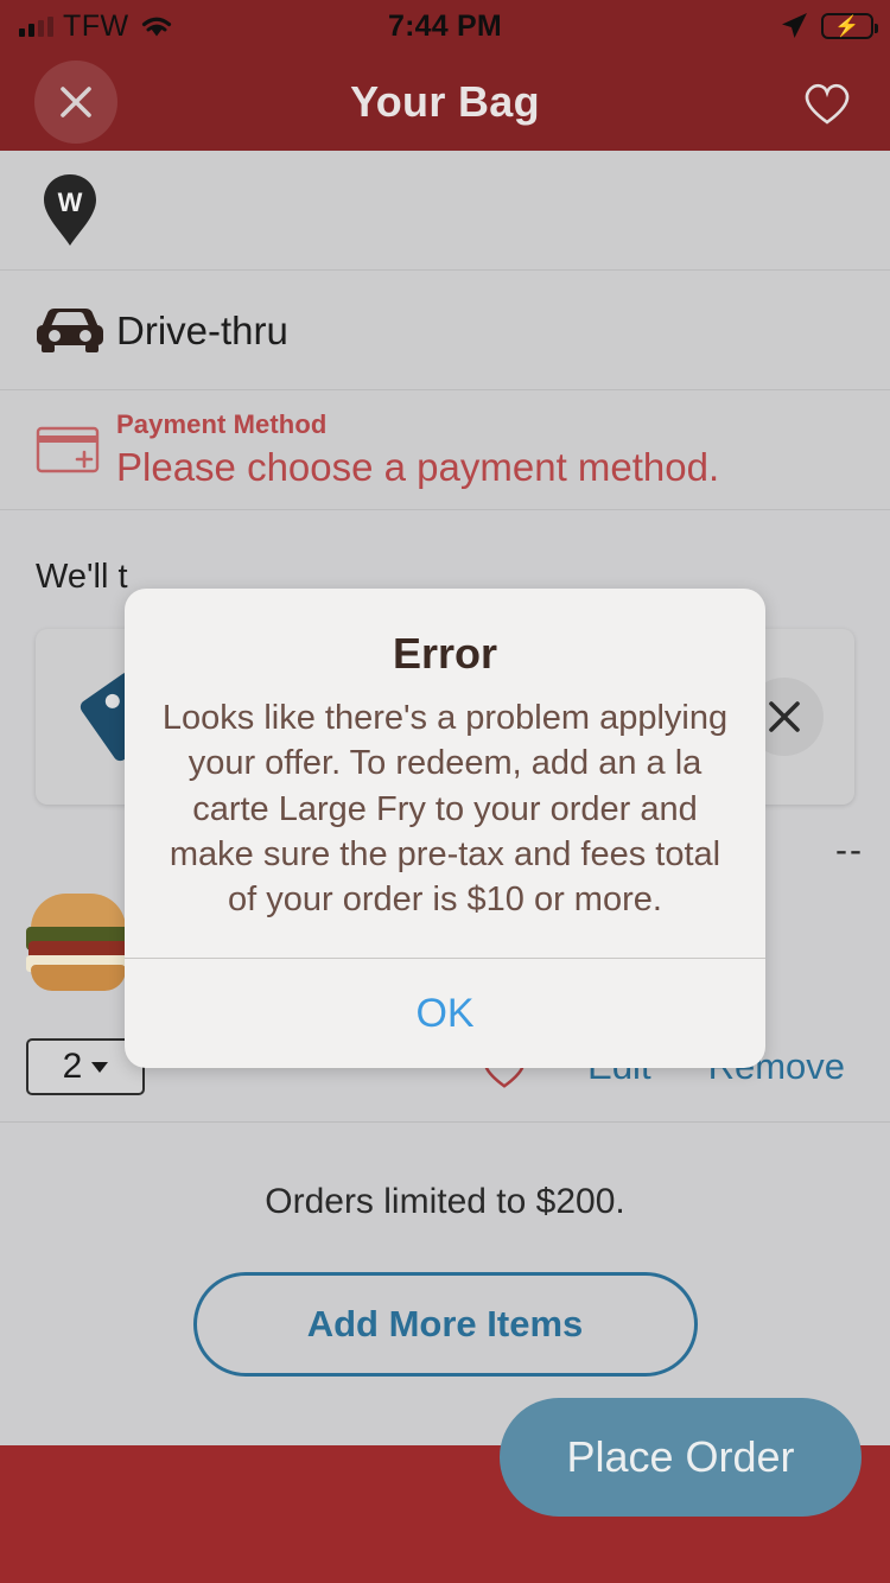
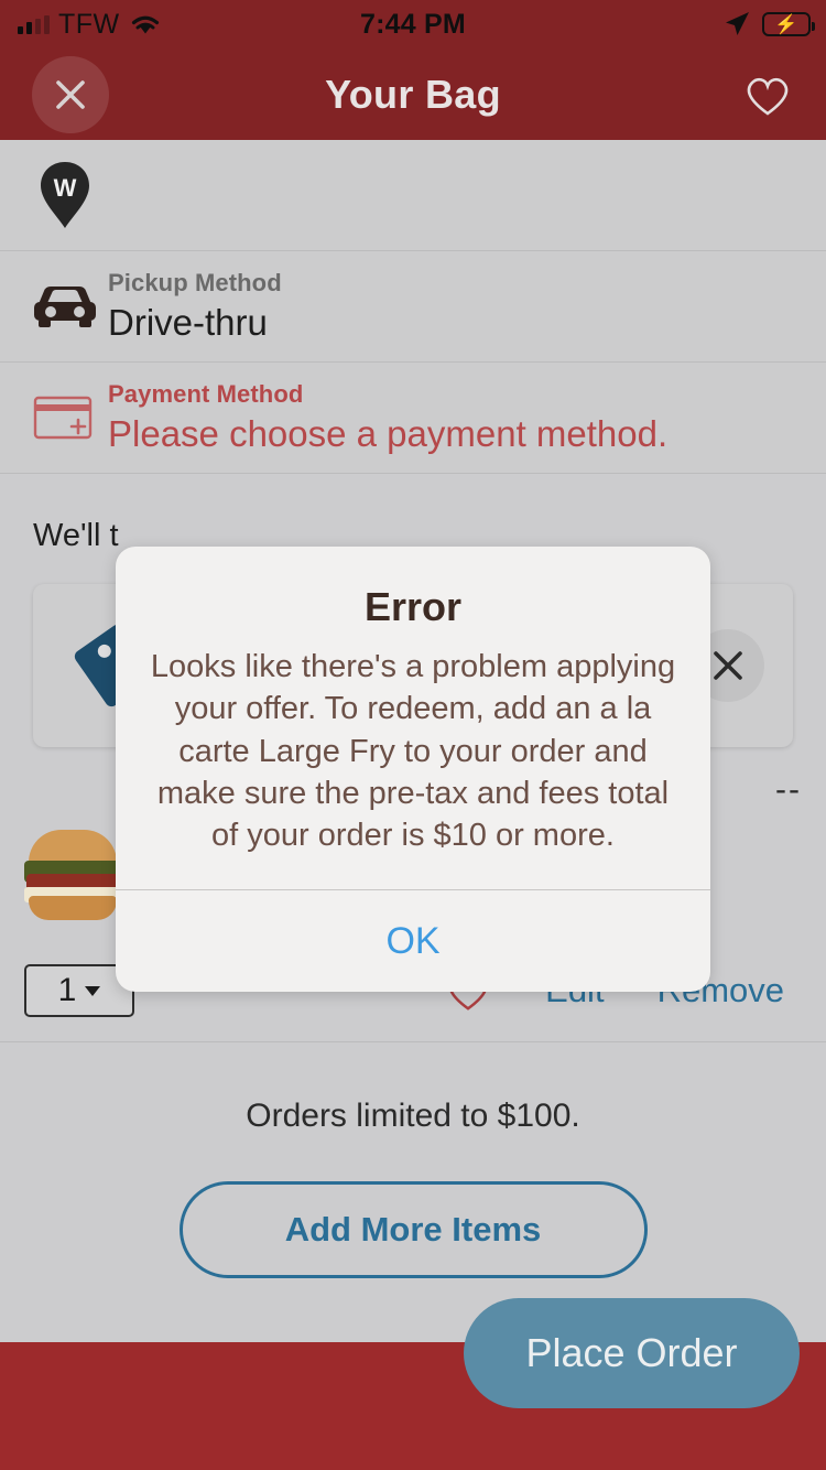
  TFW
  7:44 PM
  ⚡
  Your Bag
  W
+ Pickup Method
  Drive-thru
  Payment Method
  Please choose a payment method.
  We'll t
  --
- 2
+ 1
- Orders limited to $200.
+ Orders limited to $100.
  Add More Items
  Place Order
  Error
  Looks like there's a problem applying your offer. To redeem, add an a la carte Large Fry to your order and make sure the pre-tax and fees total of your order is $10 or more.
  OK
